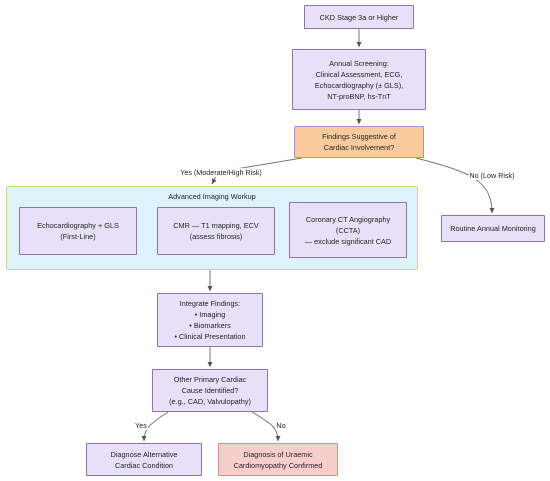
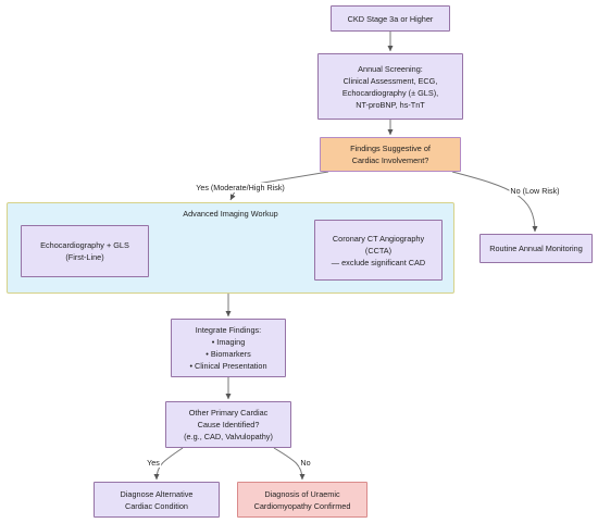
  CKD Stage 3a or Higher
  Annual Screening:
  Clinical Assessment, ECG,
  Echocardiography (± GLS),
  NT-proBNP, hs-TnT
  Findings Suggestive of
  Cardiac Involvement?
  Yes (Moderate/High Risk)
  No (Low Risk)
  Advanced Imaging Workup
  Echocardiography + GLS
  (First-Line)
- CMR — T1 mapping, ECV
- (assess fibrosis)
  Coronary CT Angiography
  (CCTA)
  — exclude significant CAD
  Routine Annual Monitoring
  Integrate Findings:
  • Imaging
  • Biomarkers
  • Clinical Presentation
  Other Primary Cardiac
  Cause Identified?
  (e.g., CAD, Valvulopathy)
  Yes
  No
  Diagnose Alternative
  Cardiac Condition
  Diagnosis of Uraemic
  Cardiomyopathy Confirmed
